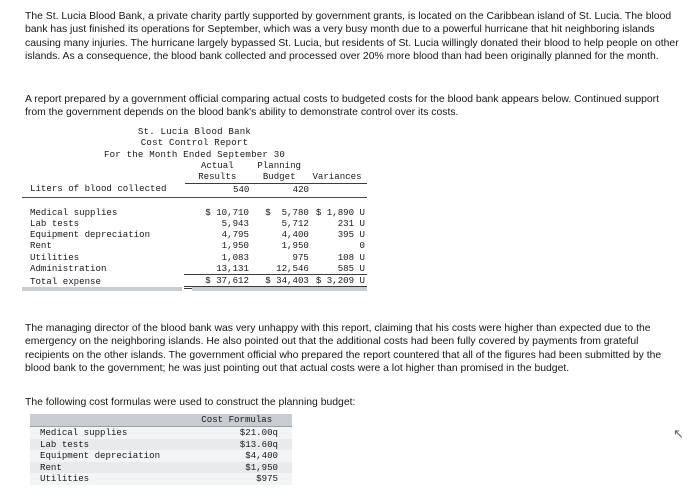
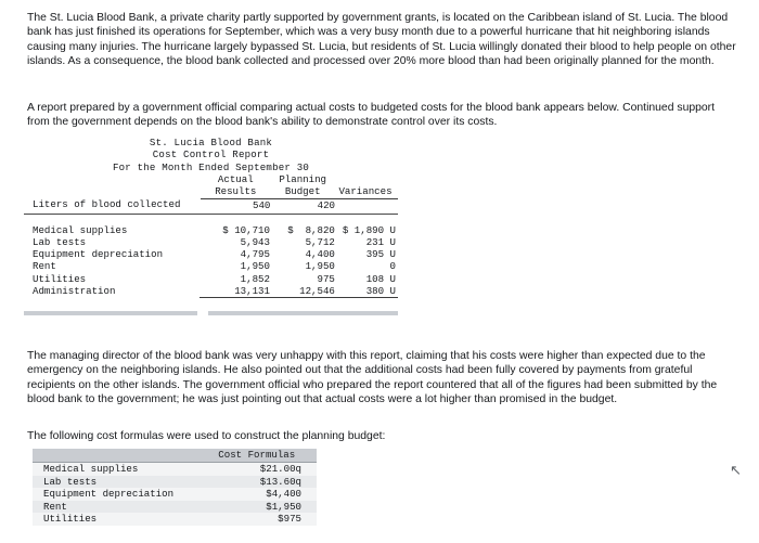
  The St. Lucia Blood Bank, a private charity partly supported by government grants, is located on the Caribbean island of St. Lucia. The blood bank has just finished its operations for September, which was a very busy month due to a powerful hurricane that hit neighboring islands causing many injuries. The hurricane largely bypassed St. Lucia, but residents of St. Lucia willingly donated their blood to help people on other islands. As a consequence, the blood bank collected and processed over 20% more blood than had been originally planned for the month.
  A report prepared by a government official comparing actual costs to budgeted costs for the blood bank appears below. Continued support from the government depends on the blood bank's ability to demonstrate control over its costs.
  St. Lucia Blood Bank
  Cost Control Report
  For the Month Ended September 30
  	Actual	Planning
  	Results	Budget	Variances
  Liters of blood collected	540	420
- Medical supplies	$ 10,710	$ 5,780	$ 1,890 U
+ Medical supplies	$ 10,710	$ 8,820	$ 1,890 U
  Lab tests	5,943	5,712	231 U
  Equipment depreciation	4,795	4,400	395 U
  Rent	1,950	1,950	0
- Utilities	1,083	975	108 U
+ Utilities	1,852	975	108 U
- Administration	13,131	12,546	585 U
+ Administration	13,131	12,546	380 U
- Total expense	$ 37,612	$ 34,403	$ 3,209 U
  The managing director of the blood bank was very unhappy with this report, claiming that his costs were higher than expected due to the emergency on the neighboring islands. He also pointed out that the additional costs had been fully covered by payments from grateful recipients on the other islands. The government official who prepared the report countered that all of the figures had been submitted by the blood bank to the government; he was just pointing out that actual costs were a lot higher than promised in the budget.
  The following cost formulas were used to construct the planning budget:
  	Cost Formulas
  Medical supplies	$21.00q
  Lab tests	$13.60q
  Equipment depreciation	$4,400
  Rent	$1,950
  Utilities	$975
  ↖
